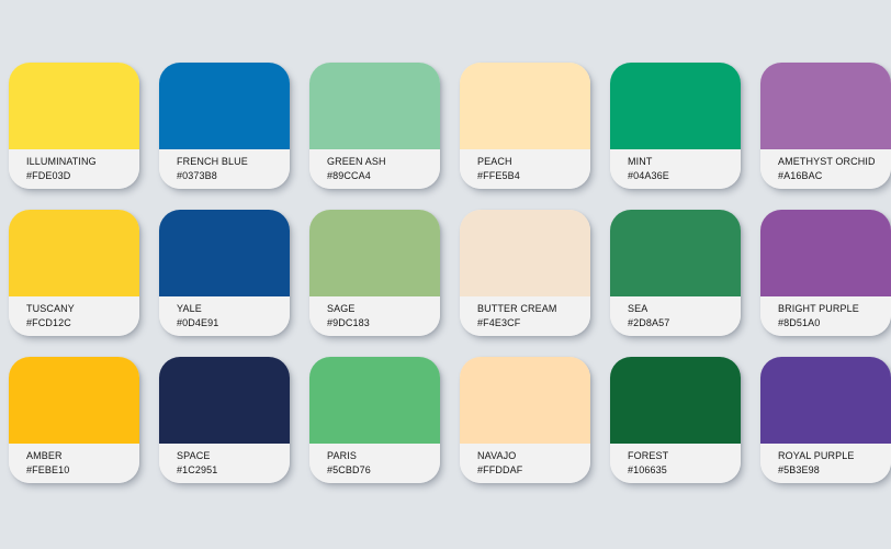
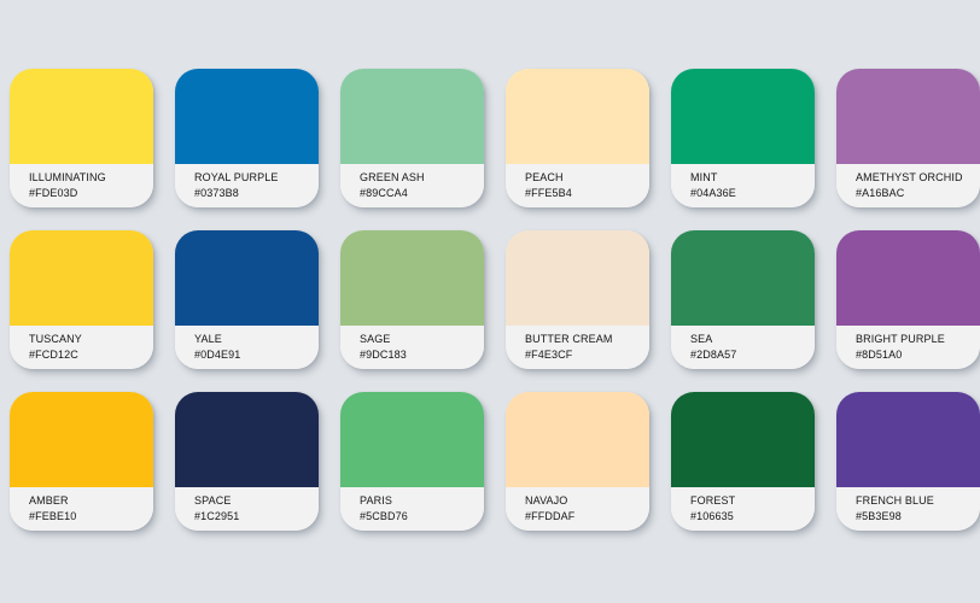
  ILLUMINATING
  #FDE03D
- FRENCH BLUE
+ ROYAL PURPLE
  #0373B8
  GREEN ASH
  #89CCA4
  PEACH
  #FFE5B4
  MINT
  #04A36E
  AMETHYST ORCHID
  #A16BAC
  TUSCANY
  #FCD12C
  YALE
  #0D4E91
  SAGE
  #9DC183
  BUTTER CREAM
  #F4E3CF
  SEA
  #2D8A57
  BRIGHT PURPLE
  #8D51A0
  AMBER
  #FEBE10
  SPACE
  #1C2951
  PARIS
  #5CBD76
  NAVAJO
  #FFDDAF
  FOREST
  #106635
- ROYAL PURPLE
+ FRENCH BLUE
  #5B3E98
